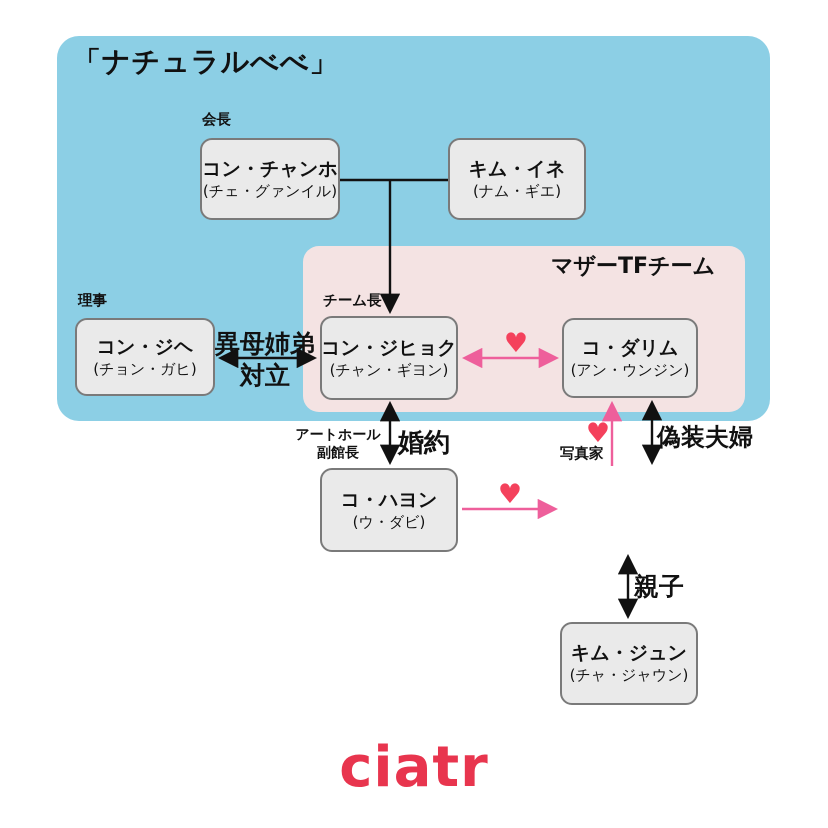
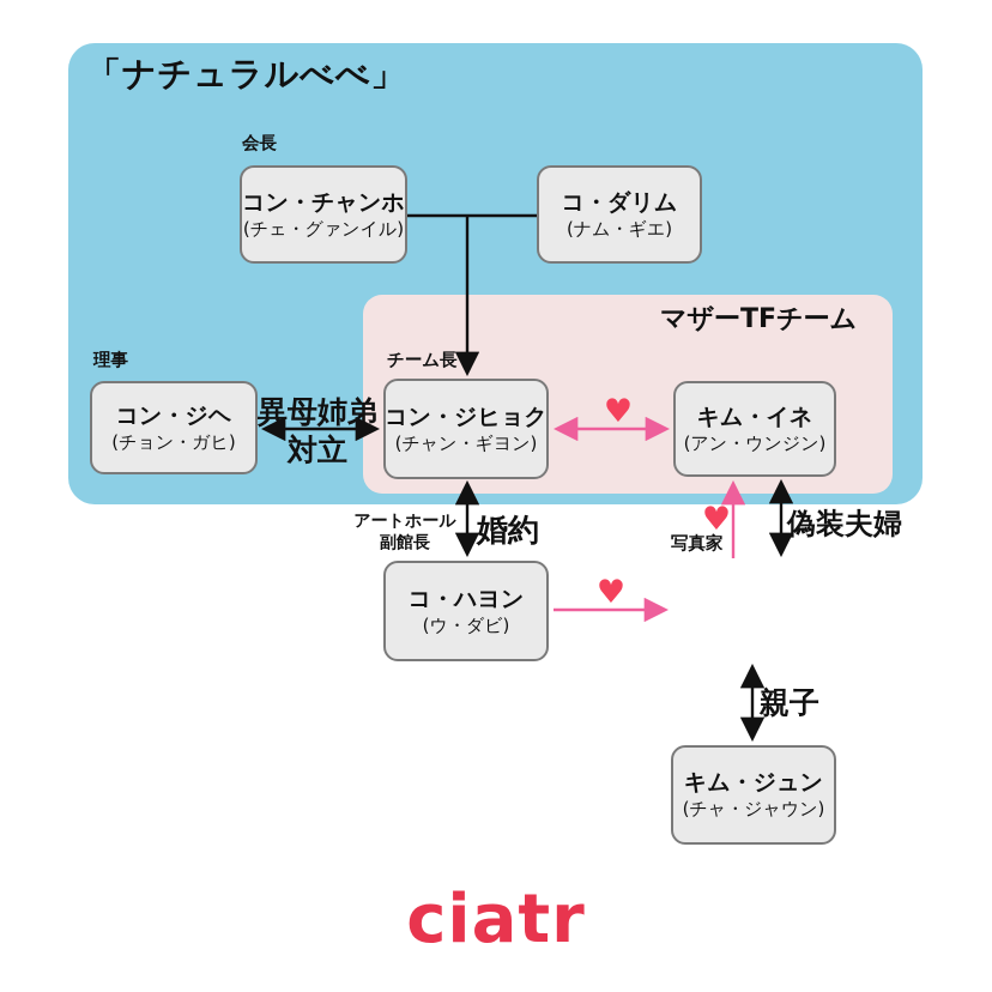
  「ナチュラルべべ」
  マザーTFチーム
  会長
  理事
  チーム長
  写真家
  アートホール
  副館長
  コン・チャンホ
  (チェ・グァンイル)
- キム・イネ
+ コ・ダリム
  (ナム・ギエ)
  コン・ジヘ
  (チョン・ガヒ)
  コン・ジヒョク
  (チャン・ギヨン)
- コ・ダリム
+ キム・イネ
  (アン・ウンジン)
  コ・ハヨン
  (ウ・ダビ)
  キム・ジュン
  (チャ・ジャウン)
  異母姉弟
  対立
  婚約
  偽装夫婦
  親子
  ♥
  ♥
  ♥
  ciatr
